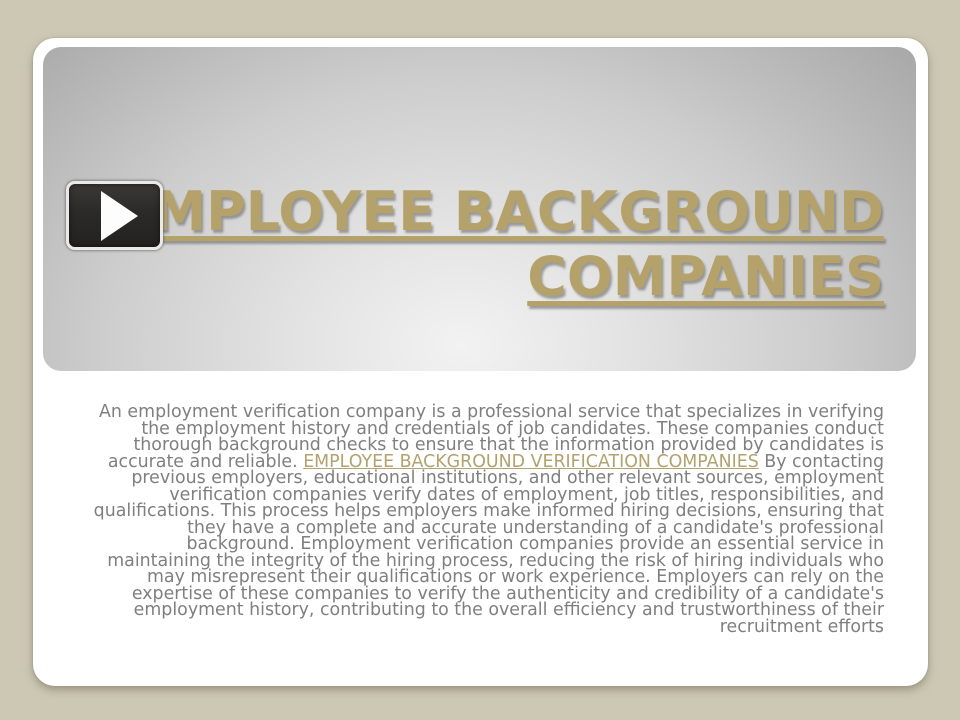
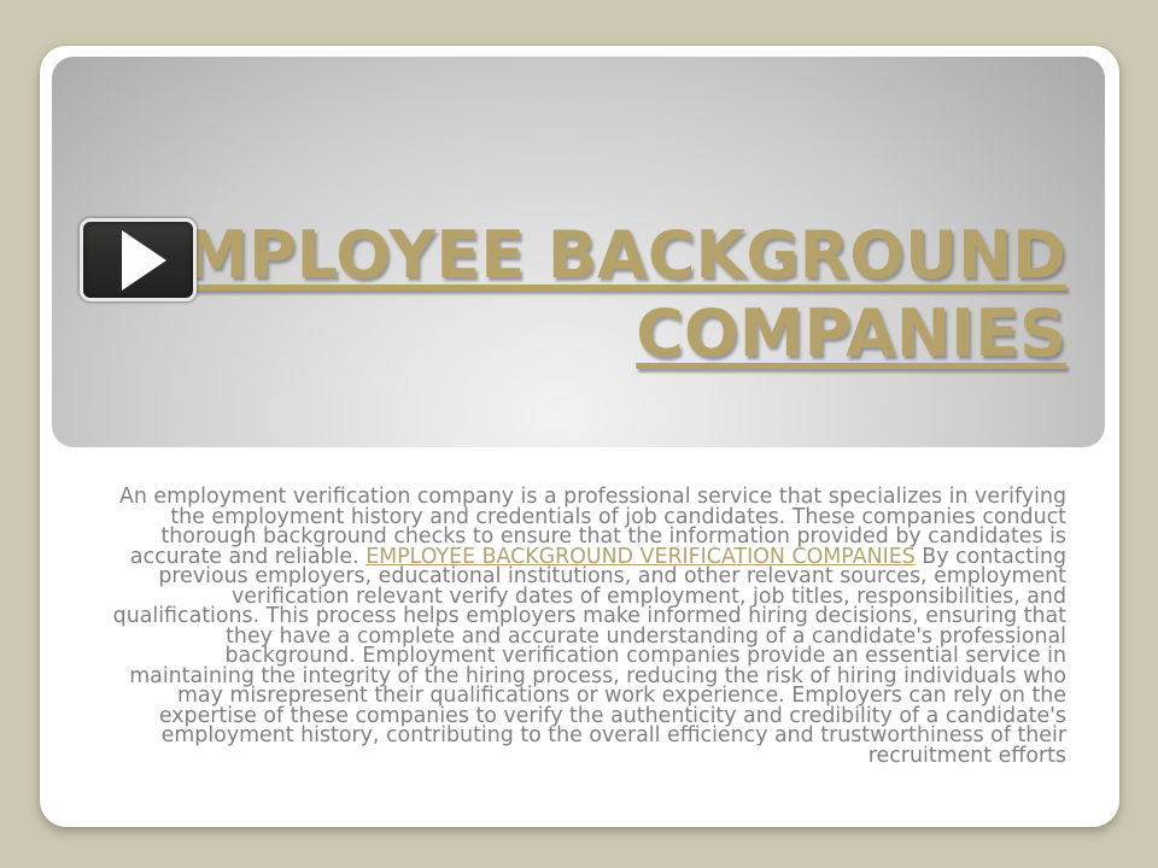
  MPLOYEE BACKGROUND
  COMPANIES
- An employment verification company is a professional service that specializes in verifying the employment history and credentials of job candidates. These companies conduct thorough background checks to ensure that the information provided by candidates is accurate and reliable. EMPLOYEE BACKGROUND VERIFICATION COMPANIES By contacting previous employers, educational institutions, and other relevant sources, employment verification companies verify dates of employment, job titles, responsibilities, and qualifications. This process helps employers make informed hiring decisions, ensuring that they have a complete and accurate understanding of a candidate's professional background. Employment verification companies provide an essential service in maintaining the integrity of the hiring process, reducing the risk of hiring individuals who may misrepresent their qualifications or work experience. Employers can rely on the expertise of these companies to verify the authenticity and credibility of a candidate's employment history, contributing to the overall efficiency and trustworthiness of their recruitment efforts
+ An employment verification company is a professional service that specializes in verifying the employment history and credentials of job candidates. These companies conduct thorough background checks to ensure that the information provided by candidates is accurate and reliable. EMPLOYEE BACKGROUND VERIFICATION COMPANIES By contacting previous employers, educational institutions, and other relevant sources, employment verification relevant verify dates of employment, job titles, responsibilities, and qualifications. This process helps employers make informed hiring decisions, ensuring that they have a complete and accurate understanding of a candidate's professional background. Employment verification companies provide an essential service in maintaining the integrity of the hiring process, reducing the risk of hiring individuals who may misrepresent their qualifications or work experience. Employers can rely on the expertise of these companies to verify the authenticity and credibility of a candidate's employment history, contributing to the overall efficiency and trustworthiness of their recruitment efforts
